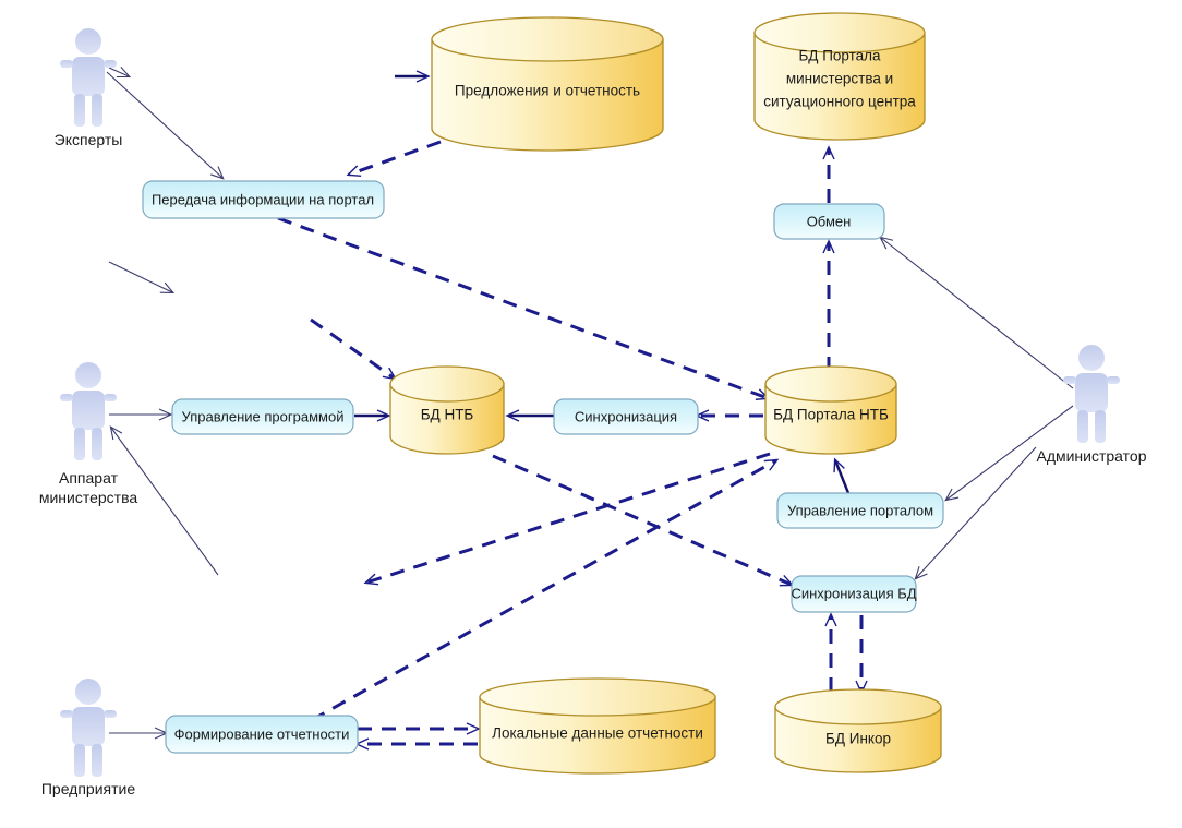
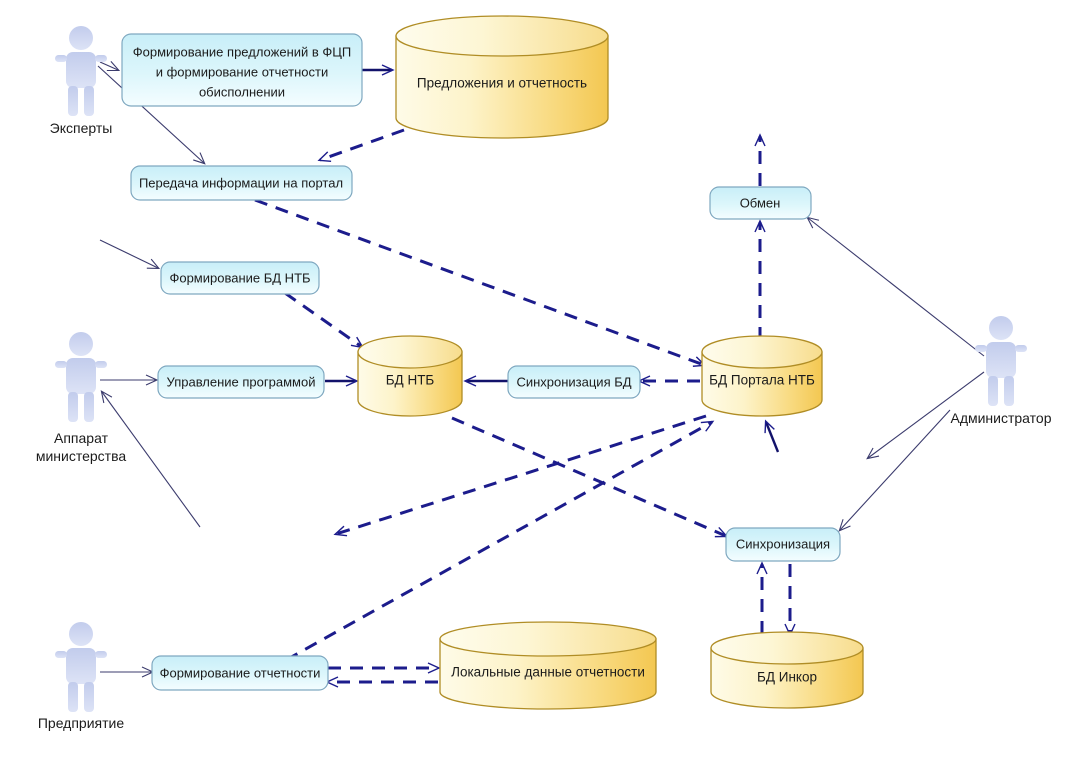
  Эксперты
  Аппарат
  министерства
  Предприятие
  Администратор
  Предложения и отчетность
- БД Портала
- министерства и
- ситуационного центра
  БД НТБ
  БД Портала НТБ
  Локальные данные отчетности
  БД Инкор
+ Формирование предложений в ФЦП
+ и формирование отчетности
+ обисполнении
  Передача информации на портал
+ Формирование БД НТБ
  Управление программой
- Синхронизация
+ Синхронизация БД
  Обмен
- Управление порталом
- Синхронизация БД
+ Синхронизация
  Формирование отчетности
